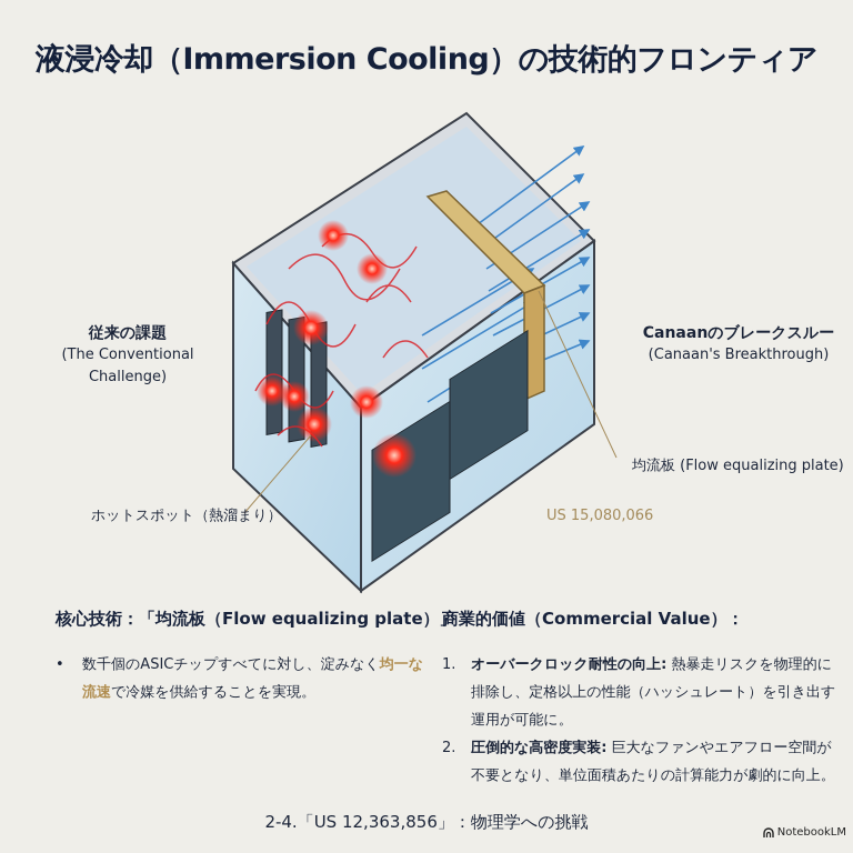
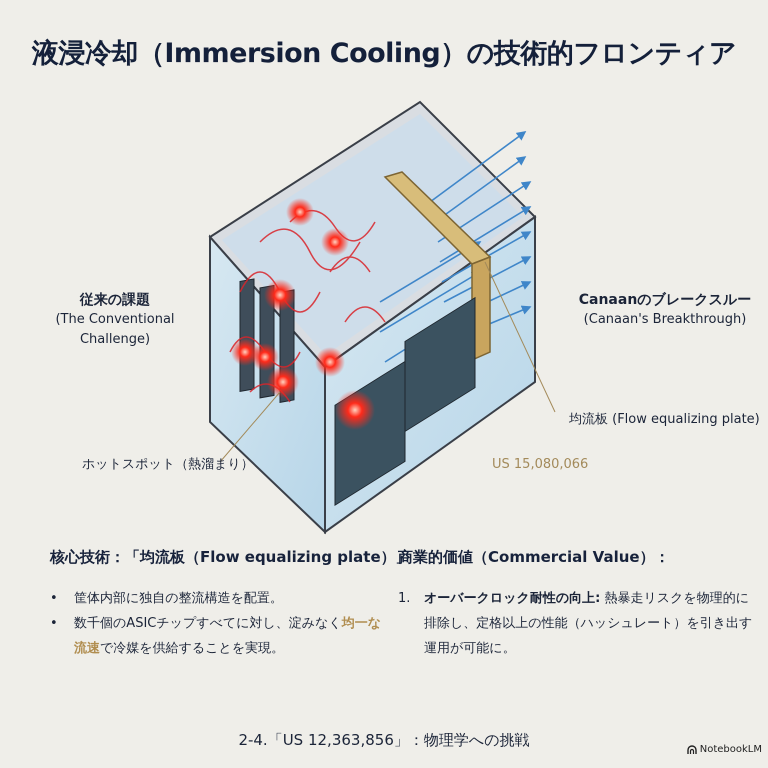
  液浸冷却（Immersion Cooling）の技術的フロンティア
  従来の課題
  (The Conventional Challenge)
  Canaanのブレークスルー
  (Canaan's Breakthrough)
  ホットスポット（熱溜まり）
  均流板 (Flow equalizing plate)
  US 15,080,066
  核心技術：「均流板（Flow equalizing plate）」
+ 筐体内部に独自の整流構造を配置。
  数千個のASICチップすべてに対し、淀みなく均一な流速で冷媒を供給することを実現。
  商業的価値（Commercial Value）：
  1.
  オーバークロック耐性の向上: 熱暴走リスクを物理的に排除し、定格以上の性能（ハッシュレート）を引き出す運用が可能に。
- 2.
- 圧倒的な高密度実装: 巨大なファンやエアフロー空間が不要となり、単位面積あたりの計算能力が劇的に向上。
  2-4.「US 12,363,856」：物理学への挑戦
  NotebookLM
